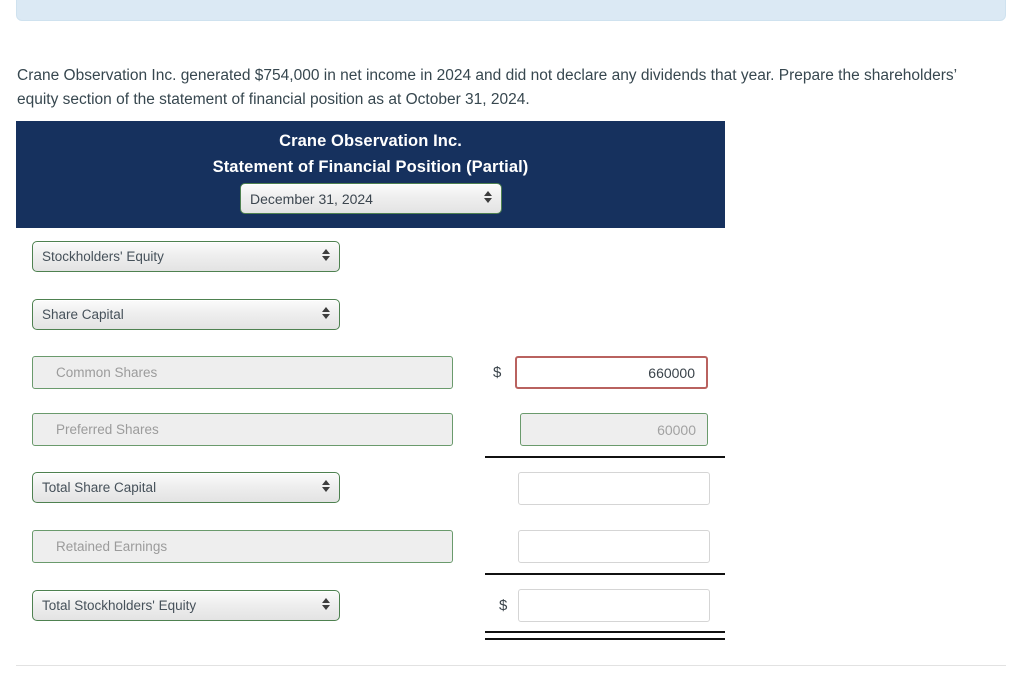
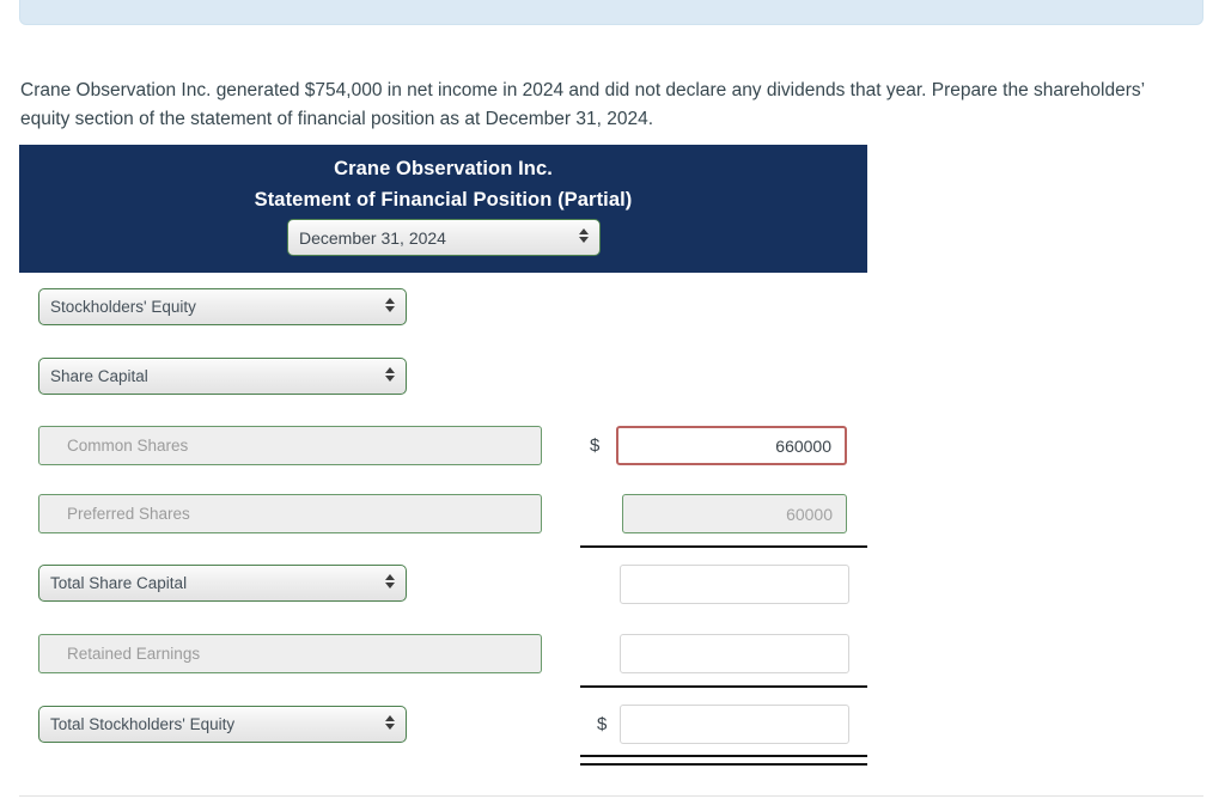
- Crane Observation Inc. generated $754,000 in net income in 2024 and did not declare any dividends that year. Prepare the shareholders’ equity section of the statement of financial position as at October 31, 2024.
+ Crane Observation Inc. generated $754,000 in net income in 2024 and did not declare any dividends that year. Prepare the shareholders’ equity section of the statement of financial position as at December 31, 2024.
  Crane Observation Inc.
  Statement of Financial Position (Partial)
  December 31, 2024
  Stockholders' Equity
  Share Capital
  Common Shares
  $
  660000
  Preferred Shares
  60000
  Total Share Capital
  Retained Earnings
  Total Stockholders' Equity
  $
